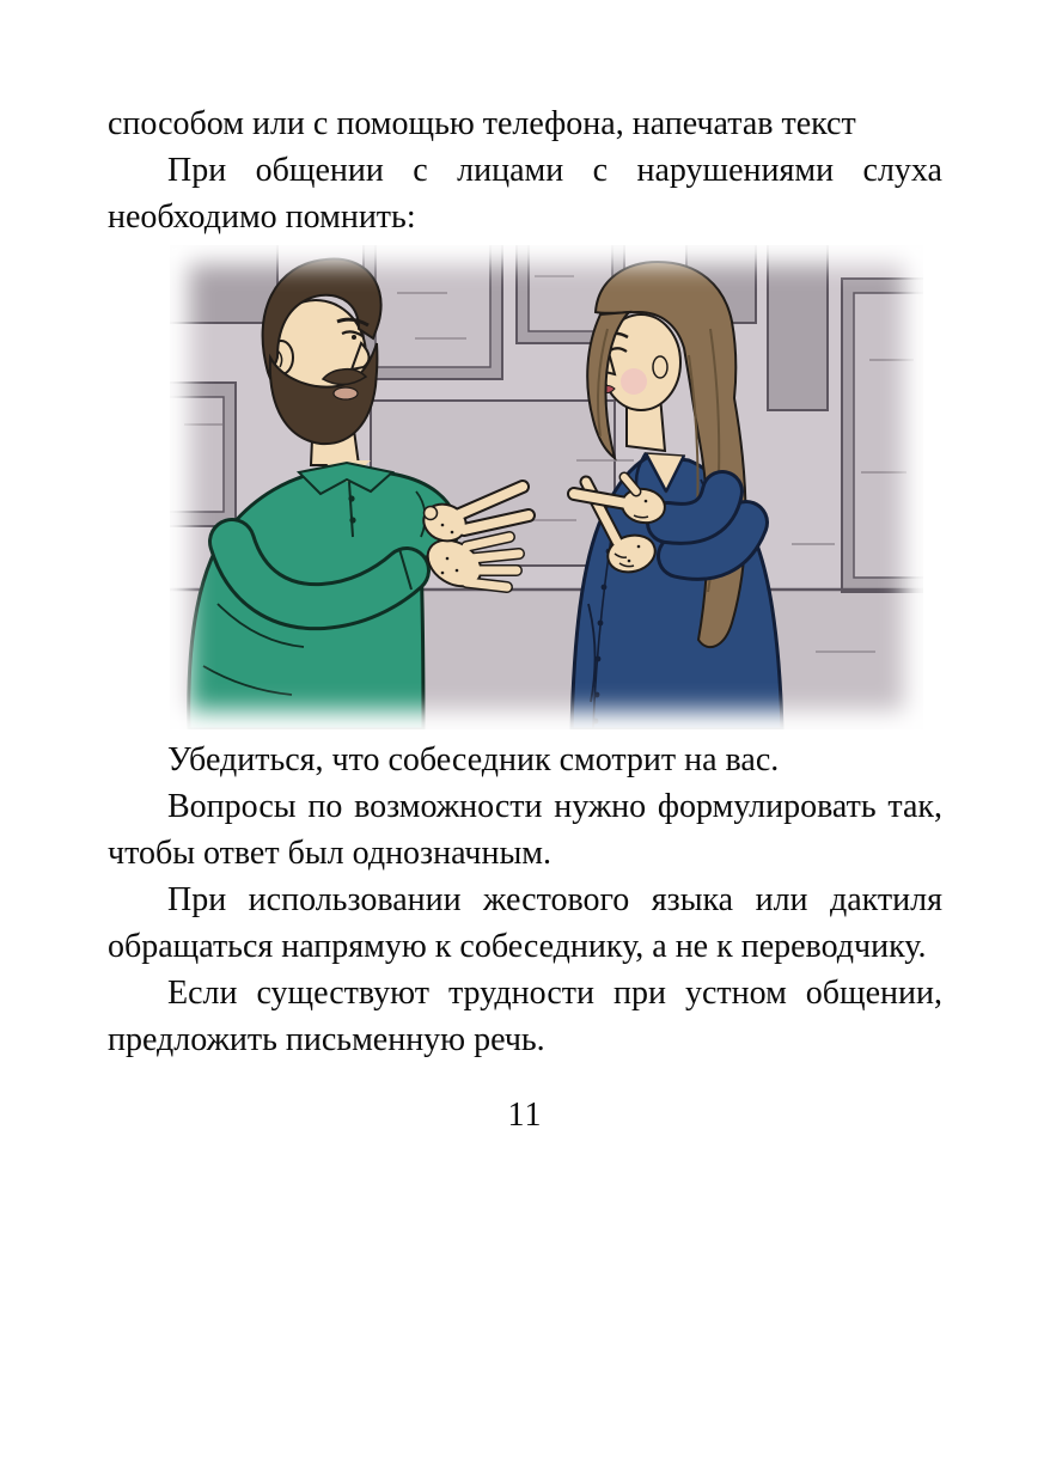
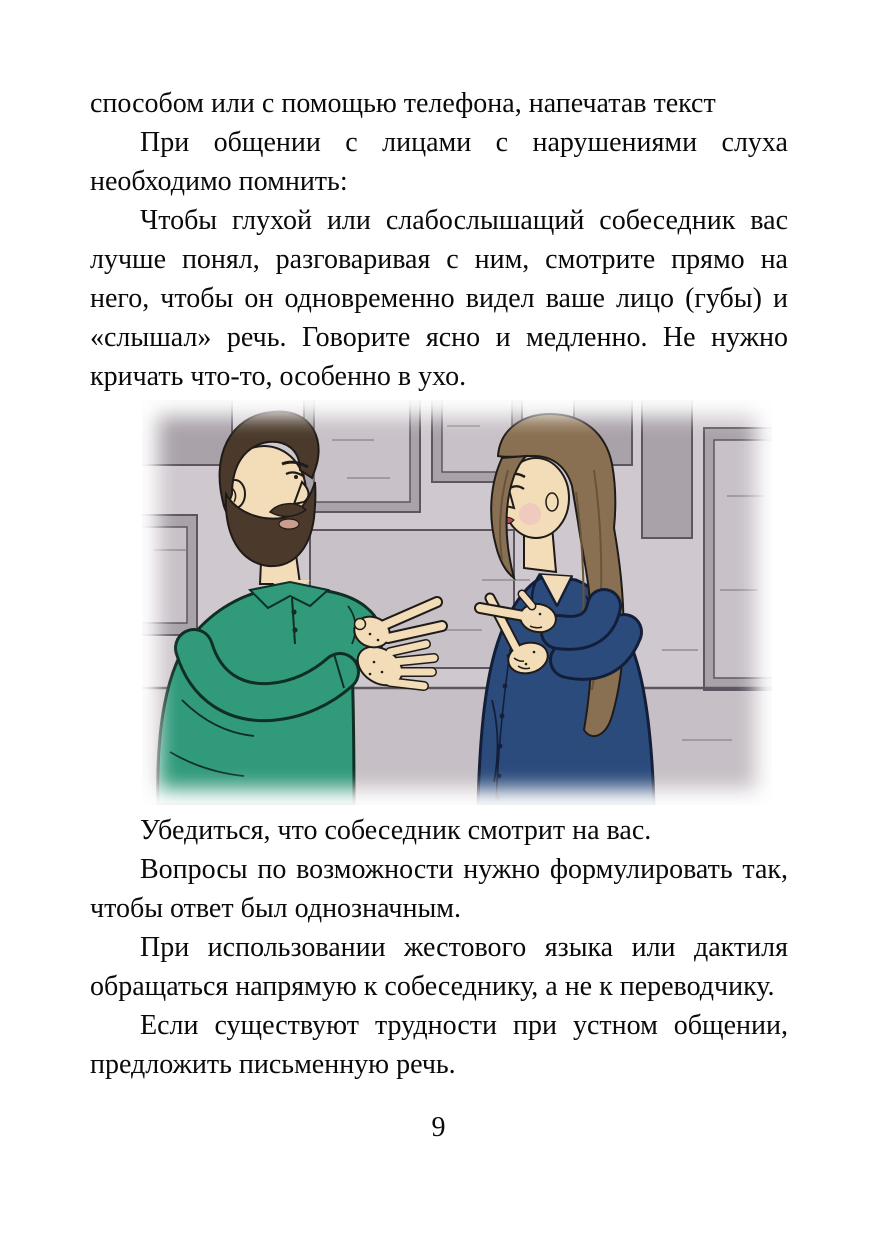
  способом или с помощью телефона, напечатав текст
  При общении с лицами с нарушениями слуха необходимо помнить:
+ Чтобы глухой или слабослышащий собеседник вас лучше понял, разговаривая с ним, смотрите прямо на него, чтобы он одновременно видел ваше лицо (губы) и «слышал» речь. Говорите ясно и медленно. Не нужно кричать что-то, особенно в ухо.
  Убедиться, что собеседник смотрит на вас.
  Вопросы по возможности нужно формулировать так, чтобы ответ был однозначным.
  При использовании жестового языка или дактиля обращаться напрямую к собеседнику, а не к переводчику.
  Если существуют трудности при устном общении, предложить письменную речь.
- 11
+ 9
